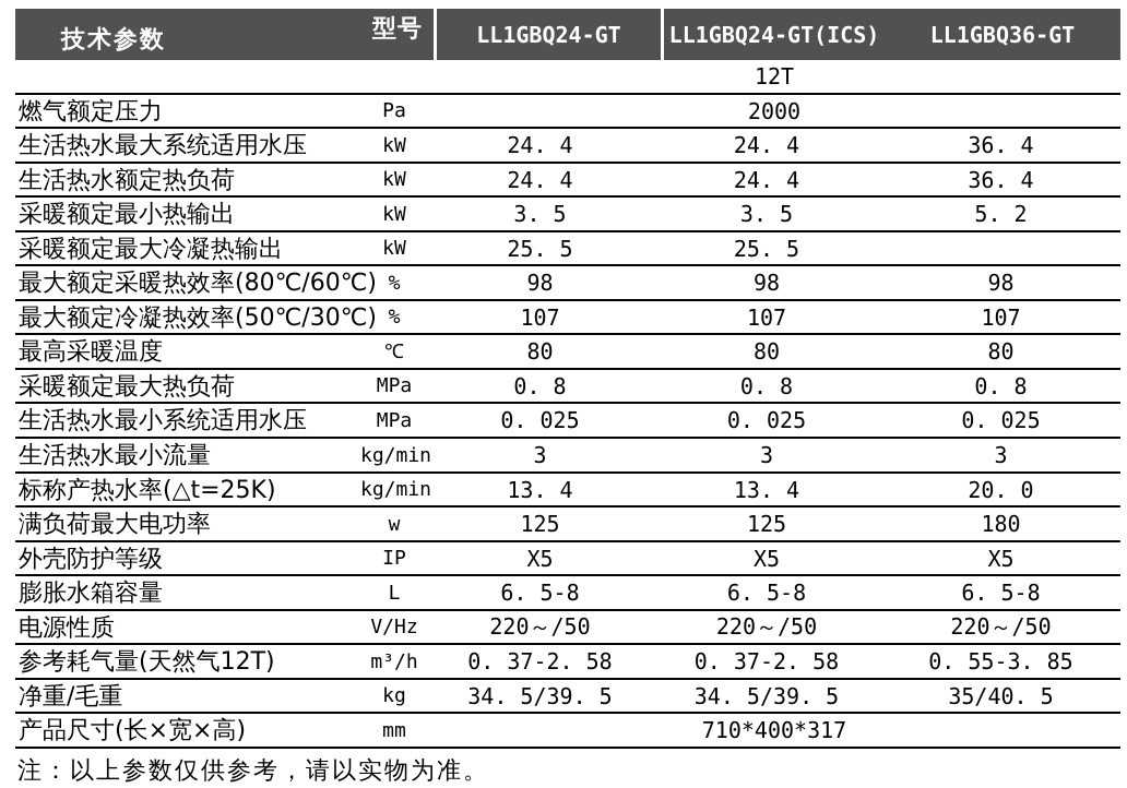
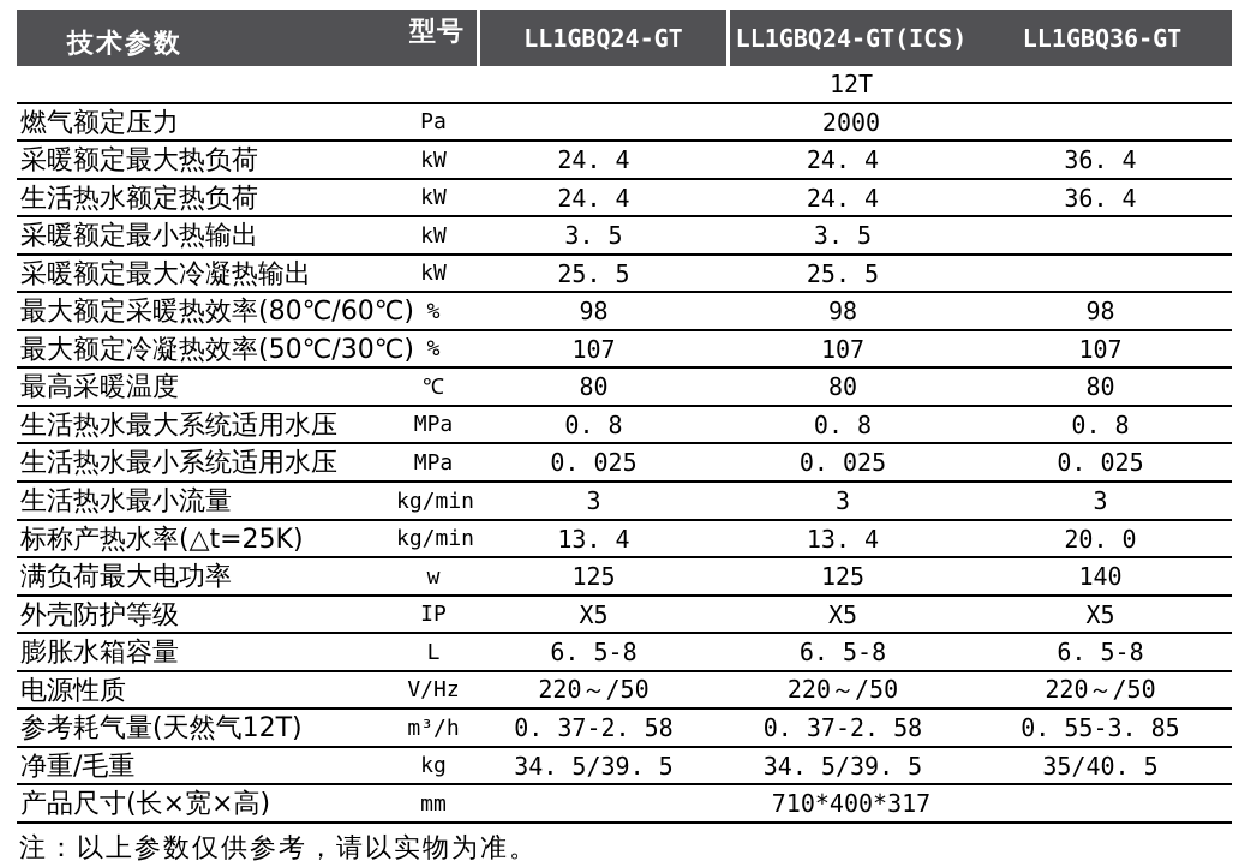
  技术参数
  型号
  LL1GBQ24-GT
  LL1GBQ24-GT(ICS)
  LL1GBQ36-GT
  12T
  燃气额定压力
  Pa
  2000
- 生活热水最大系统适用水压
+ 采暖额定最大热负荷
  kW
  24. 4
  24. 4
  36. 4
  生活热水额定热负荷
  kW
  24. 4
  24. 4
  36. 4
  采暖额定最小热输出
  kW
  3. 5
  3. 5
- 5. 2
  采暖额定最大冷凝热输出
  kW
  25. 5
  25. 5
  最大额定采暖热效率(80℃/60℃
  %
  98
  98
  98
  最大额定冷凝热效率(50℃/30℃
  %
  107
  107
  107
  最高采暖温度
  ℃
  80
  80
  80
- 采暖额定最大热负荷
+ 生活热水最大系统适用水压
  MPa
  0. 8
  0. 8
  0. 8
  生活热水最小系统适用水压
  MPa
  0. 025
  0. 025
  0. 025
  生活热水最小流量
  kg/min
  3
  3
  3
  标称产热水率(△t=25K)
  kg/min
  13. 4
  13. 4
  20. 0
  满负荷最大电功率
  w
  125
  125
- 180
+ 140
  外壳防护等级
  IP
  X5
  X5
  X5
  膨胀水箱容量
  L
  6. 5-8
  6. 5-8
  6. 5-8
  电源性质
  V/Hz
  220～/50
  220～/50
  220～/50
  参考耗气量(天然气12T)
  m³/h
  0. 37-2. 58
  0. 37-2. 58
  0. 55-3. 85
  净重/毛重
  kg
  34. 5/39. 5
  34. 5/39. 5
  35/40. 5
  产品尺寸(长×宽×高)
  mm
  710*400*317
  注：以上参数仅供参考，请以实物为准。
